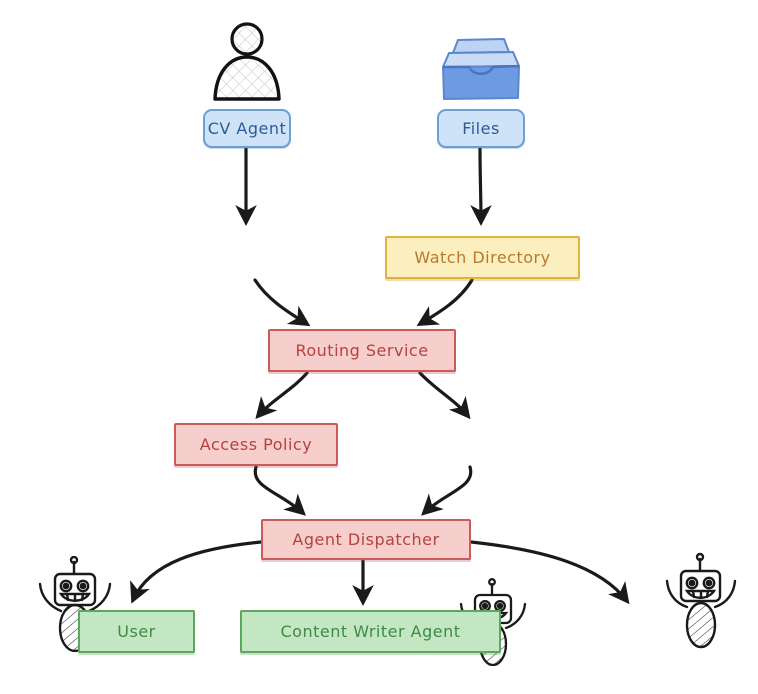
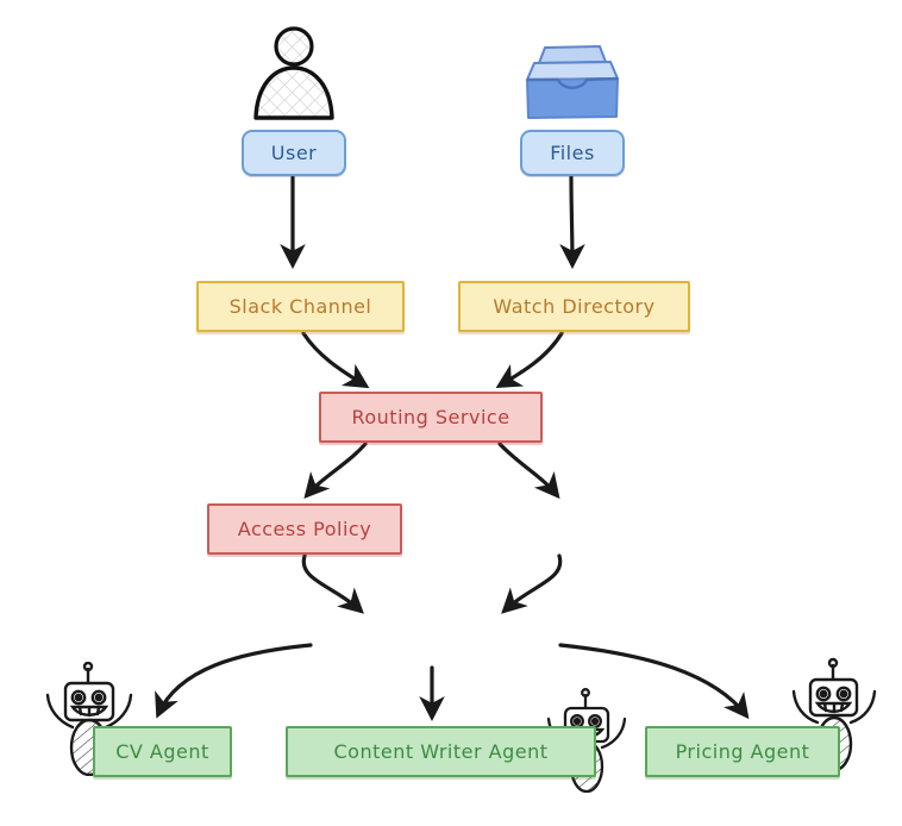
- CV Agent
+ User
  Files
+ Slack Channel
  Watch Directory
  Routing Service
  Access Policy
- Agent Dispatcher
- User
+ CV Agent
  Content Writer Agent
+ Pricing Agent
